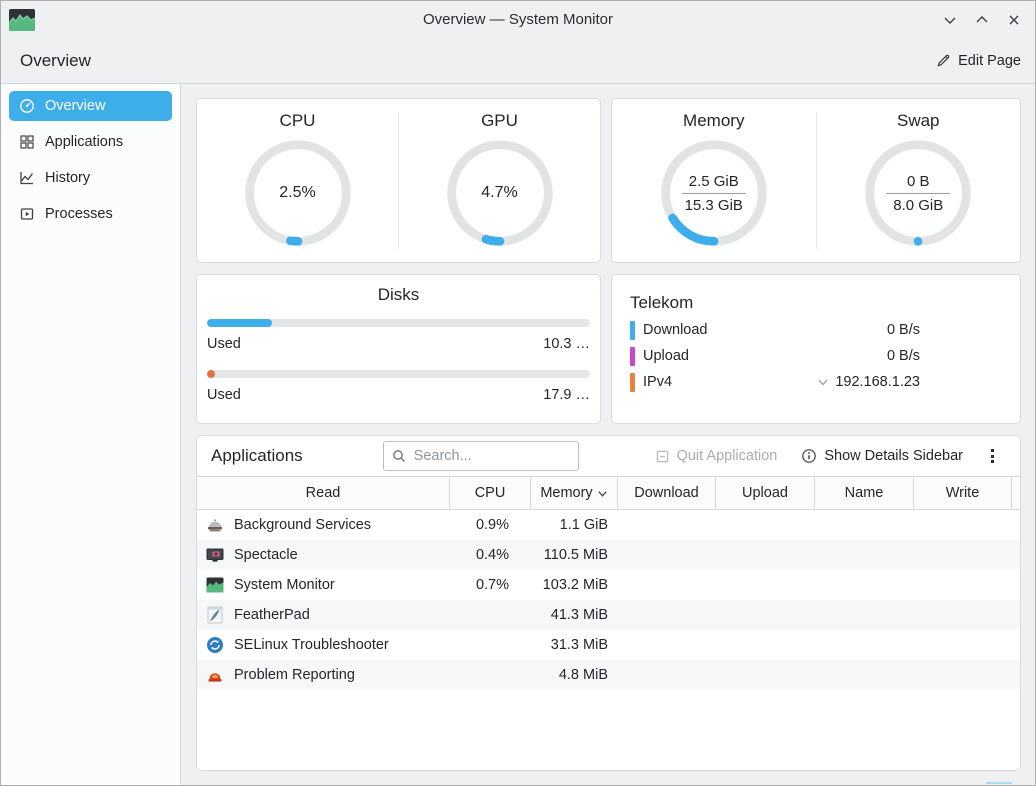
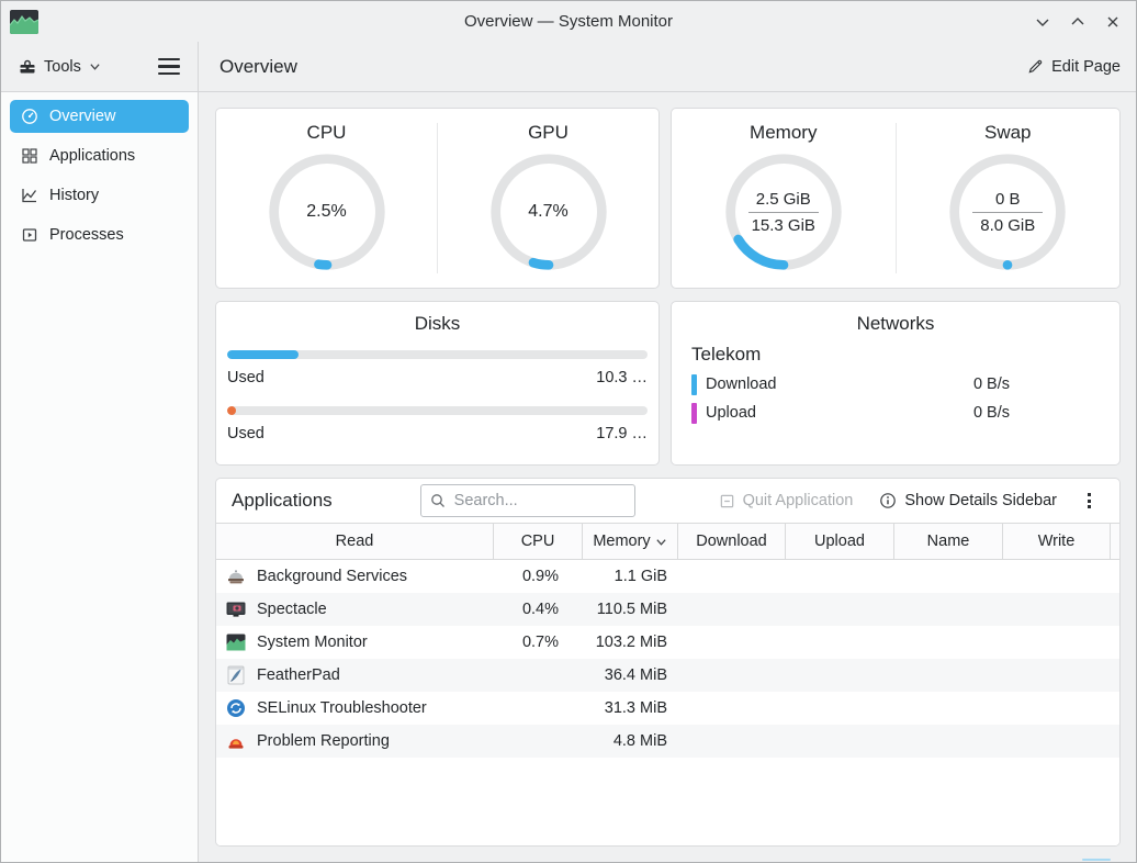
  Overview — System Monitor
+ Tools
  Overview
  Edit Page
  Overview
  Applications
  History
  Processes
  CPU
  2.5%
  GPU
  4.7%
  Memory
  2.5 GiB
  15.3 GiB
  Swap
  0 B
  8.0 GiB
  Disks
  Used
  10.3 …
  Used
  17.9 …
+ Networks
  Telekom
  Download
  0 B/s
  Upload
  0 B/s
- IPv4
- 192.168.1.23
  Applications
  Search...
  Quit Application
  Show Details Sidebar
  Read
  CPU
  Memory
  Download
  Upload
  Name
  Write
  Background Services
  0.9%
  1.1 GiB
  Spectacle
  0.4%
  110.5 MiB
  System Monitor
  0.7%
  103.2 MiB
  FeatherPad
- 41.3 MiB
+ 36.4 MiB
  SELinux Troubleshooter
  31.3 MiB
  Problem Reporting
  4.8 MiB
